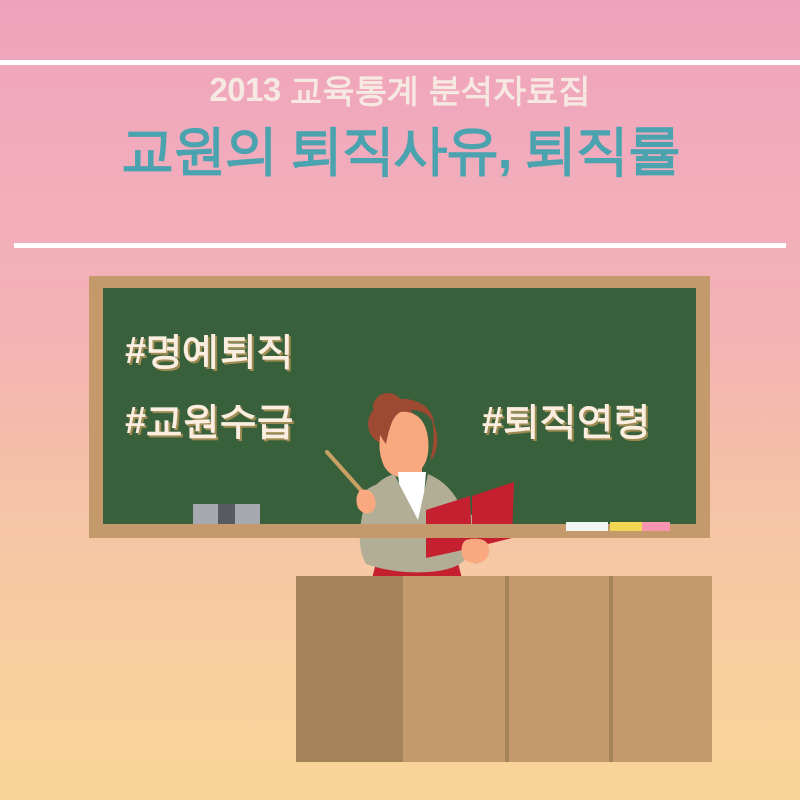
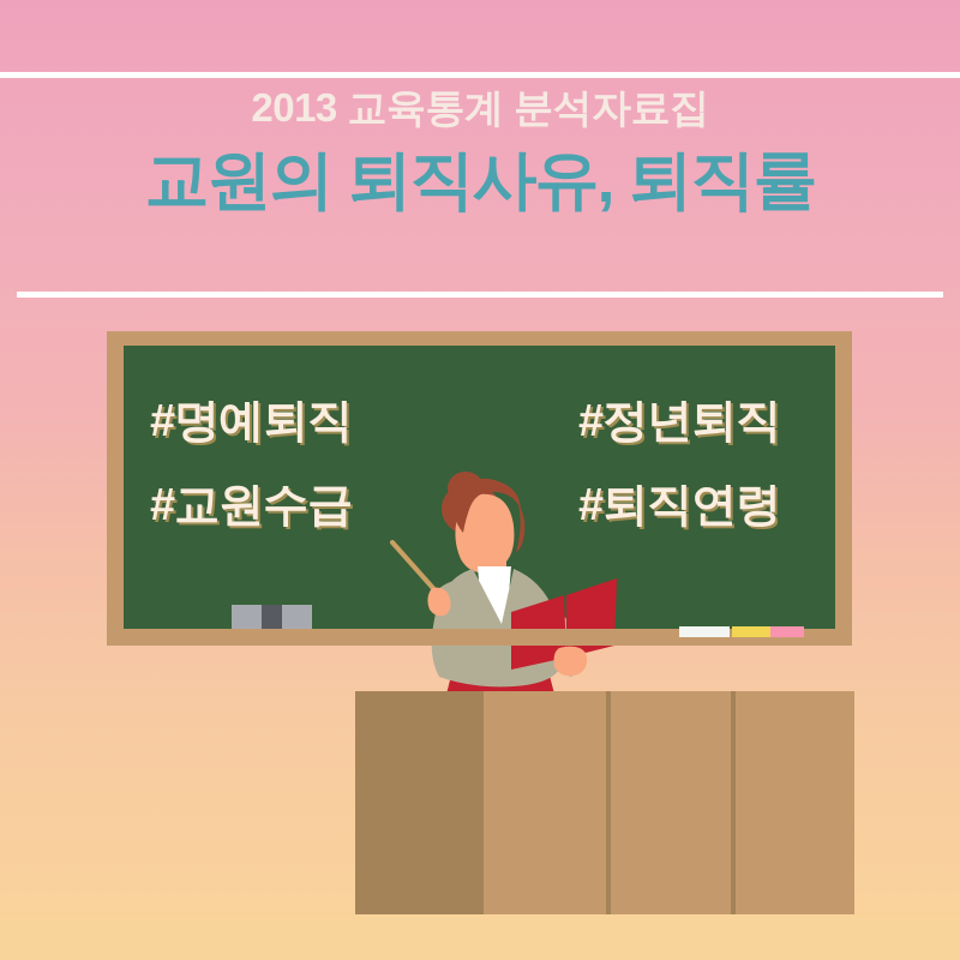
  2013 교육통계 분석자료집
  교원의 퇴직사유, 퇴직률
  #명예퇴직
+ #정년퇴직
  #교원수급
  #퇴직연령
